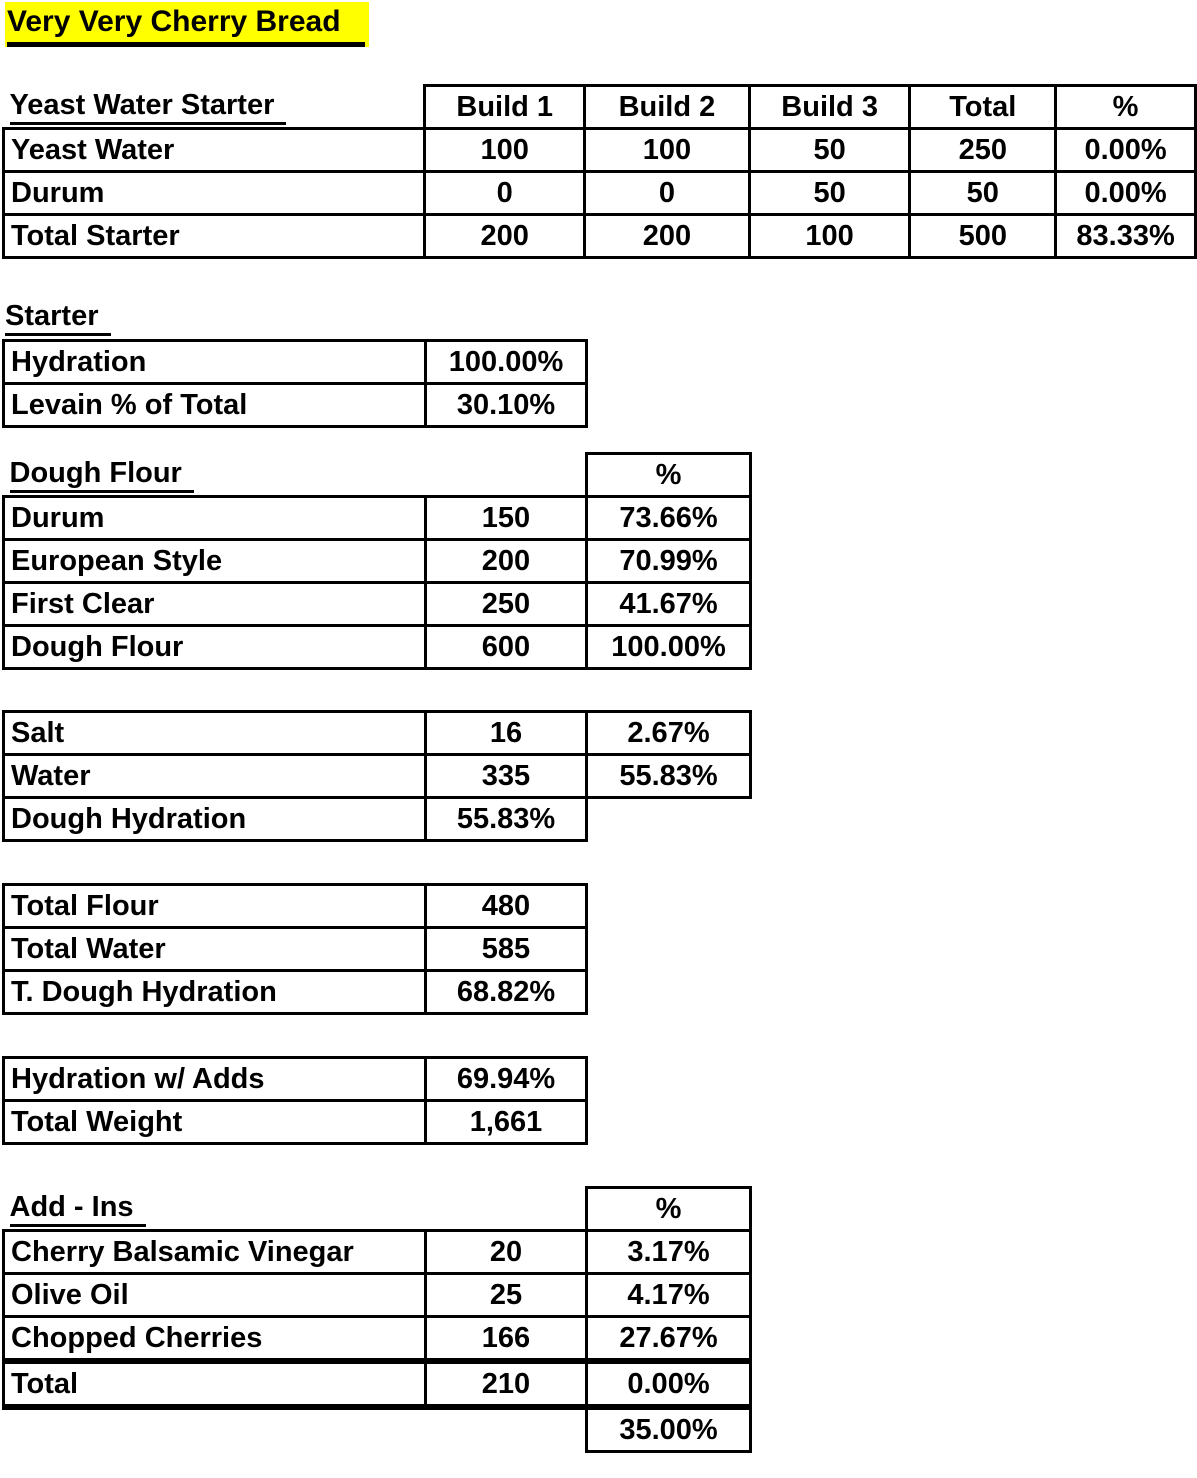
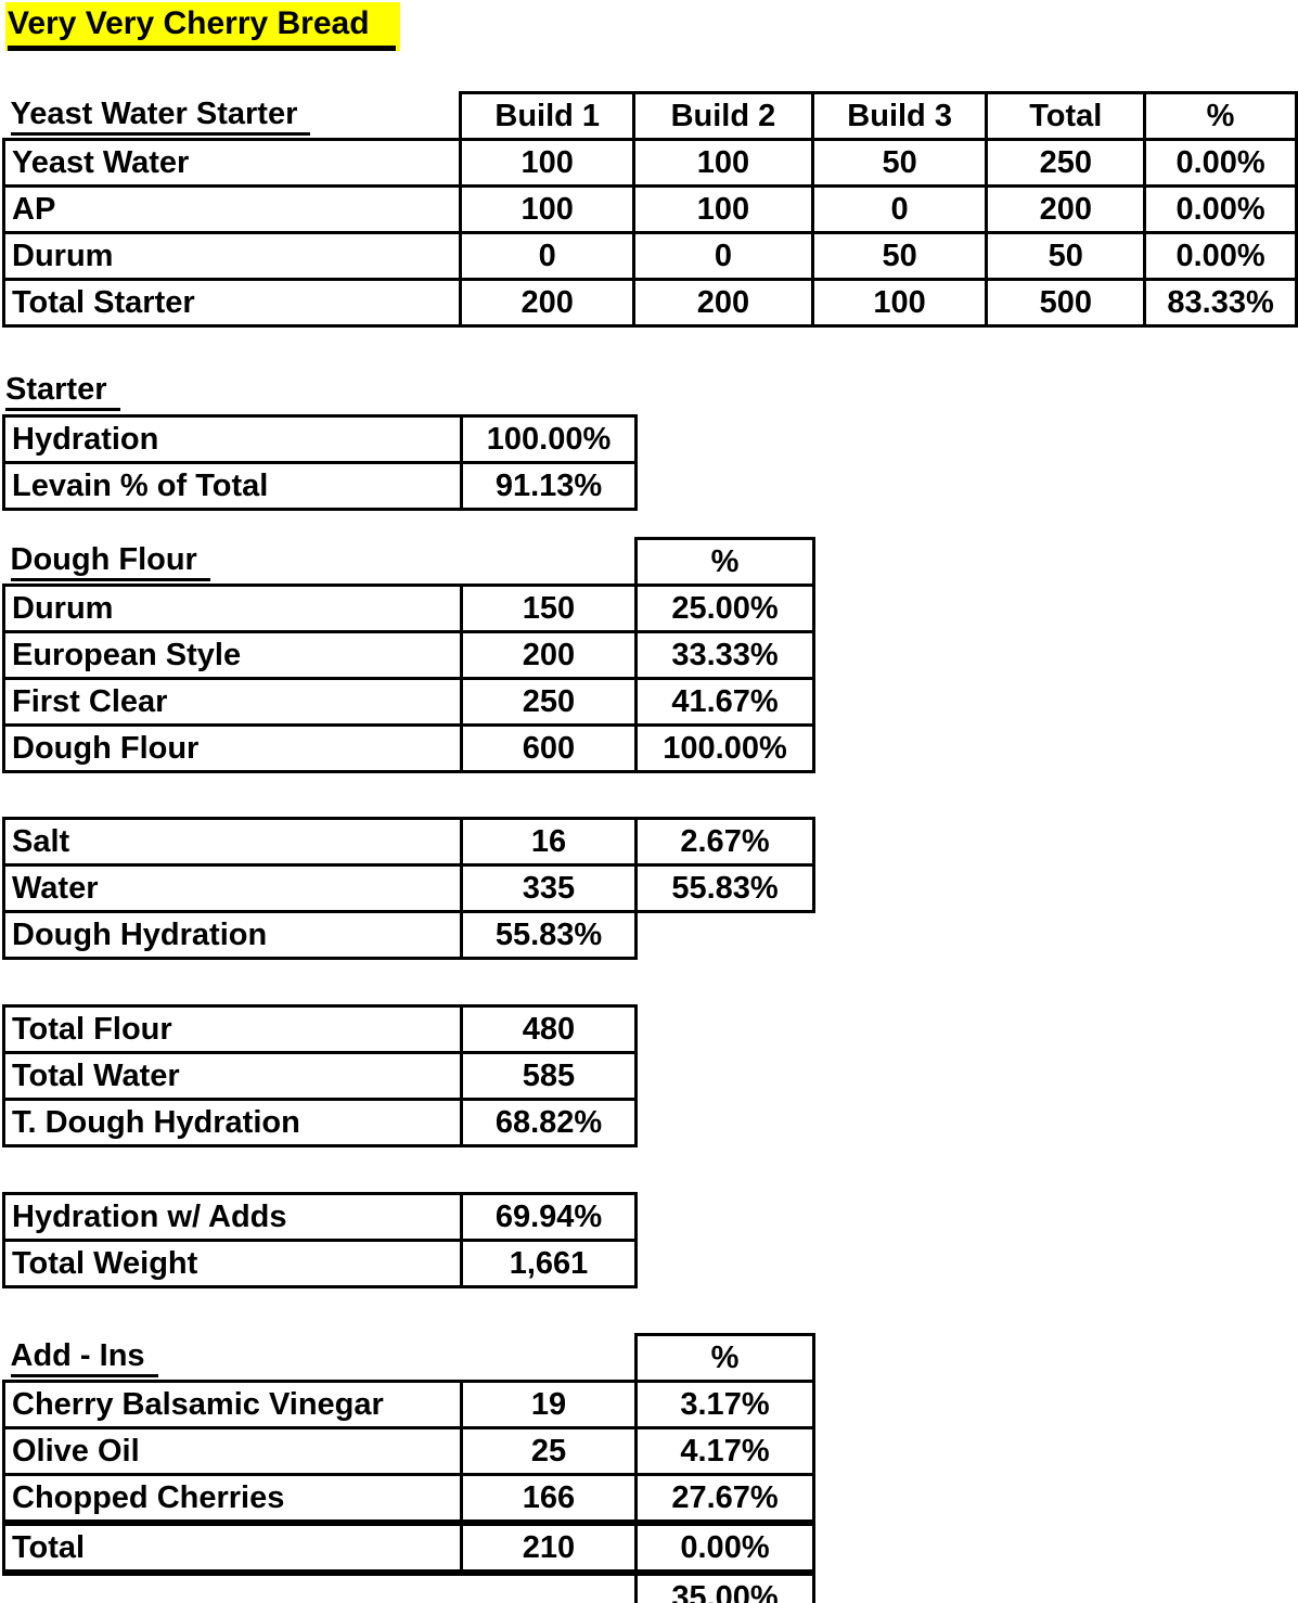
  Very Very Cherry Bread
  Yeast Water Starter	Build 1	Build 2	Build 3	Total	%
  Yeast Water	100	100	50	250	0.00%
+ AP	100	100	0	200	0.00%
  Durum	0	0	50	50	0.00%
  Total Starter	200	200	100	500	83.33%
  Starter
  Hydration	100.00%
- Levain % of Total	30.10%
+ Levain % of Total	91.13%
  Dough Flour		%
- Durum	150	73.66%
+ Durum	150	25.00%
- European Style	200	70.99%
+ European Style	200	33.33%
  First Clear	250	41.67%
  Dough Flour	600	100.00%
  Salt	16	2.67%
  Water	335	55.83%
  Dough Hydration	55.83%
  Total Flour	480
  Total Water	585
  T. Dough Hydration	68.82%
  Hydration w/ Adds	69.94%
  Total Weight	1,661
  Add - Ins		%
- Cherry Balsamic Vinegar	20	3.17%
+ Cherry Balsamic Vinegar	19	3.17%
  Olive Oil	25	4.17%
  Chopped Cherries	166	27.67%
  Total	210	0.00%
  		35.00%
